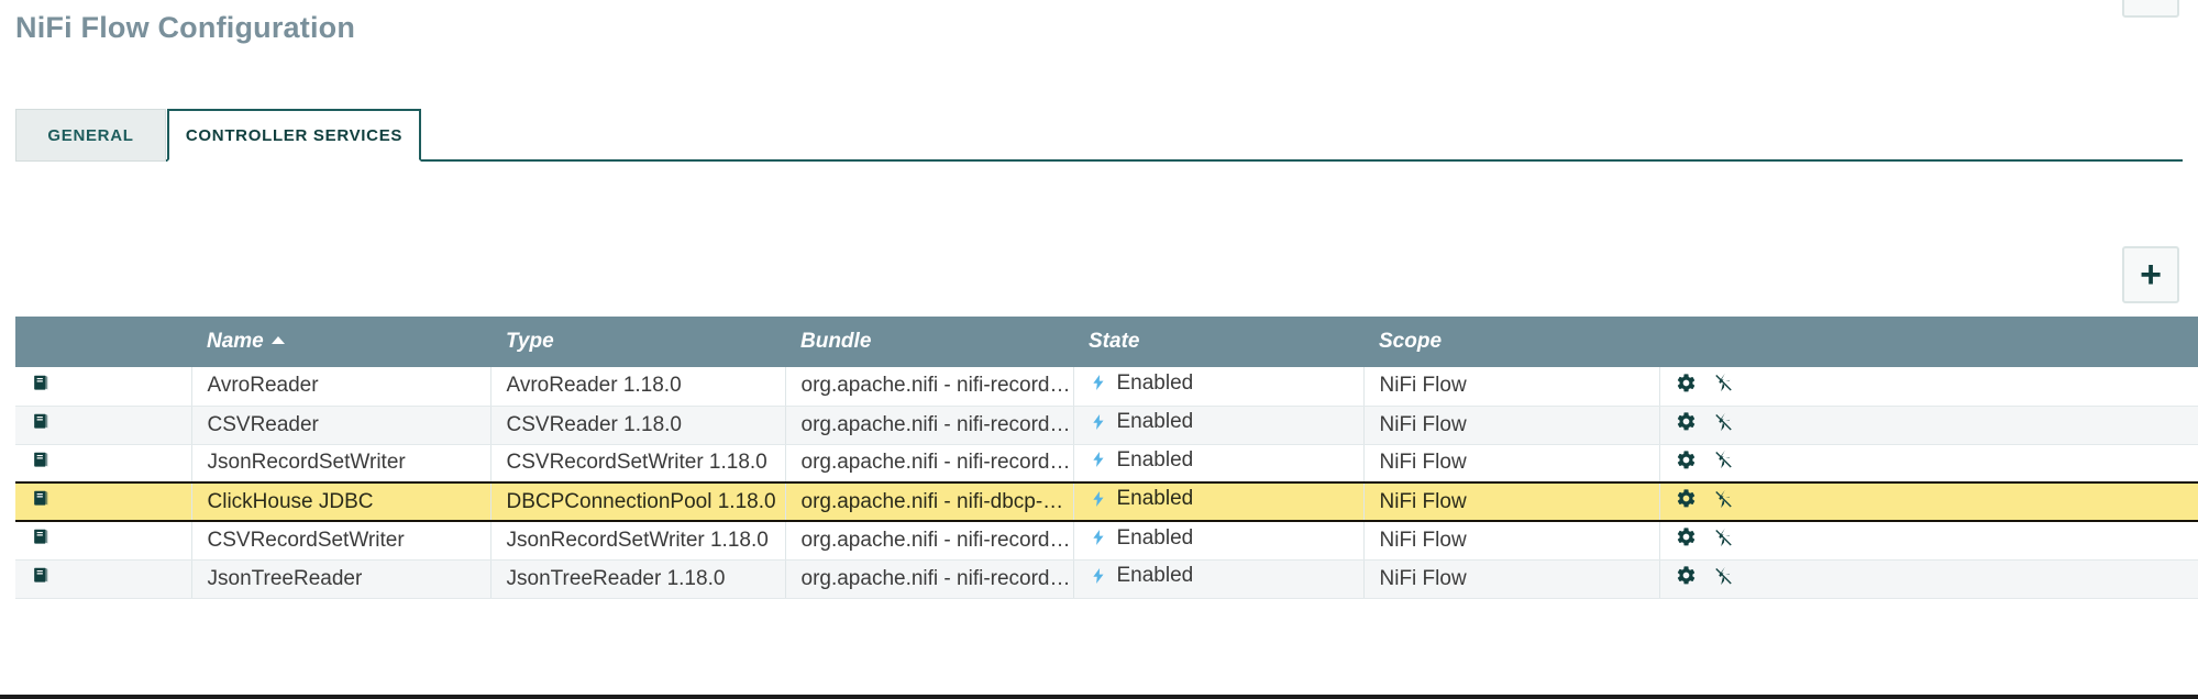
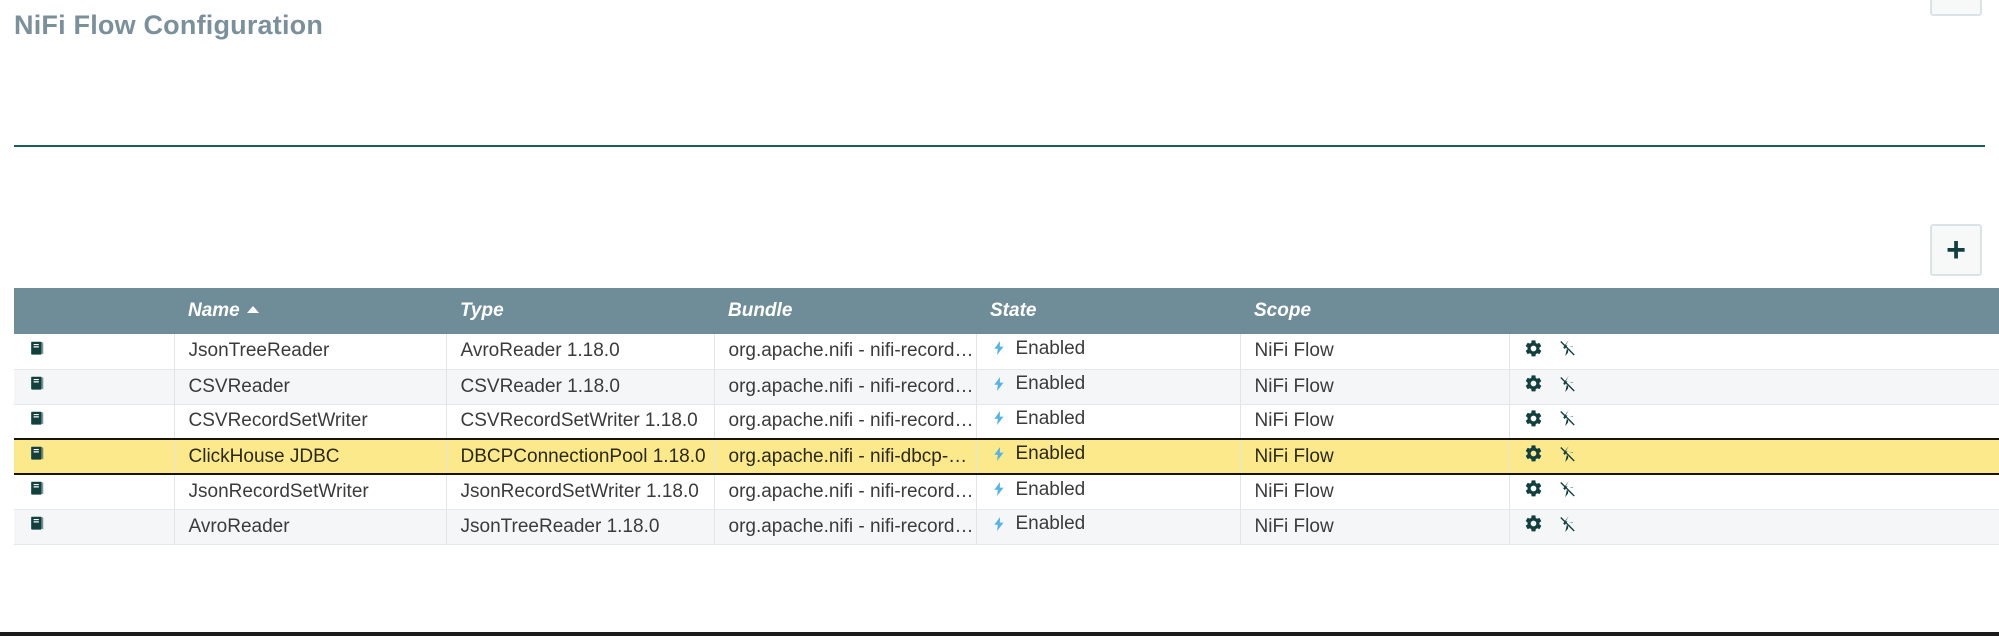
  NiFi Flow Configuration
- GENERAL
- CONTROLLER SERVICES
  +
  	Name	Type	Bundle	State	Scope
- 	AvroReader	AvroReader 1.18.0	org.apache.nifi - nifi-record-…	Enabled	NiFi Flow
+ 	JsonTreeReader	AvroReader 1.18.0	org.apache.nifi - nifi-record-…	Enabled	NiFi Flow
  	CSVReader	CSVReader 1.18.0	org.apache.nifi - nifi-record-…	Enabled	NiFi Flow
- 	JsonRecordSetWriter	CSVRecordSetWriter 1.18.0	org.apache.nifi - nifi-record-…	Enabled	NiFi Flow
+ 	CSVRecordSetWriter	CSVRecordSetWriter 1.18.0	org.apache.nifi - nifi-record-…	Enabled	NiFi Flow
  	ClickHouse JDBC	DBCPConnectionPool 1.18.0	org.apache.nifi - nifi-dbcp-s…	Enabled	NiFi Flow
- 	CSVRecordSetWriter	JsonRecordSetWriter 1.18.0	org.apache.nifi - nifi-record-…	Enabled	NiFi Flow
+ 	JsonRecordSetWriter	JsonRecordSetWriter 1.18.0	org.apache.nifi - nifi-record-…	Enabled	NiFi Flow
- 	JsonTreeReader	JsonTreeReader 1.18.0	org.apache.nifi - nifi-record-…	Enabled	NiFi Flow
+ 	AvroReader	JsonTreeReader 1.18.0	org.apache.nifi - nifi-record-…	Enabled	NiFi Flow
